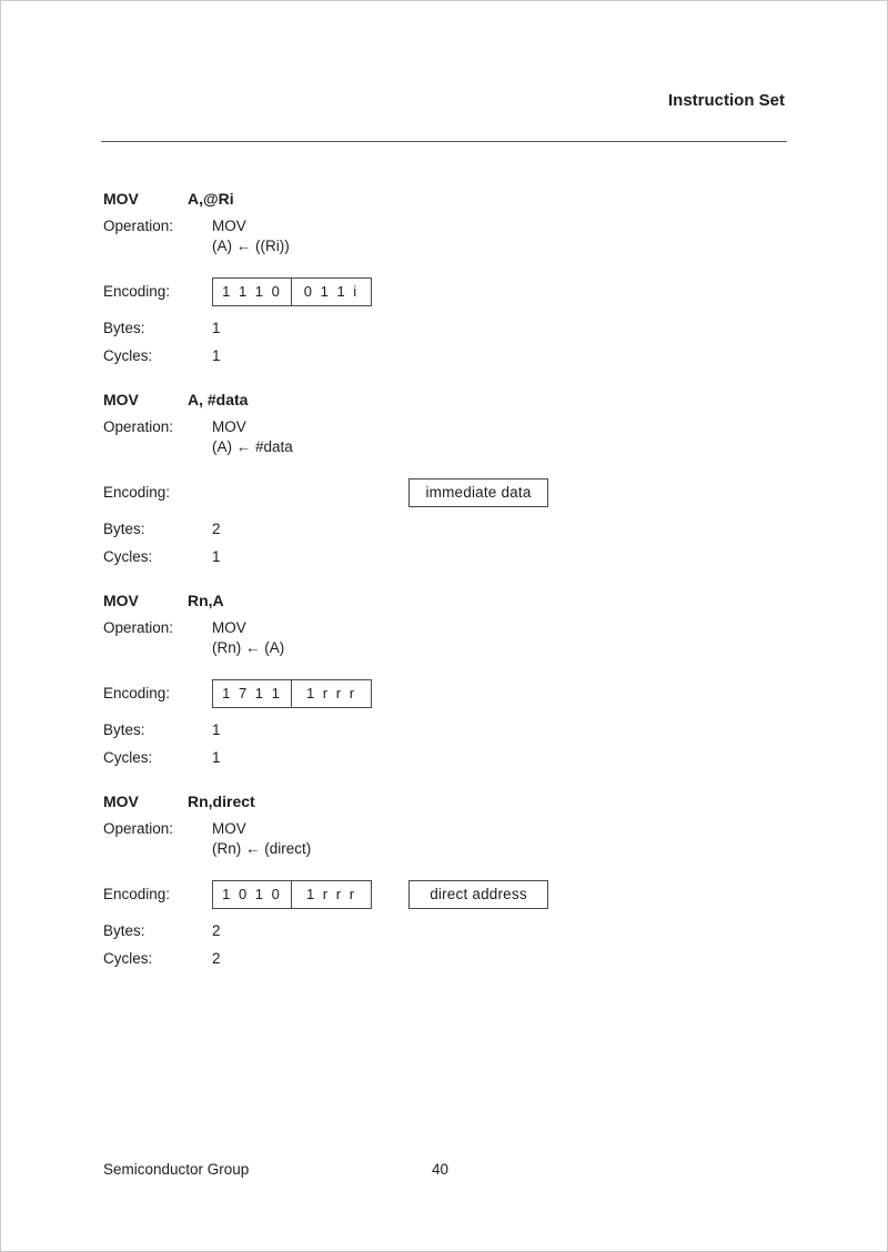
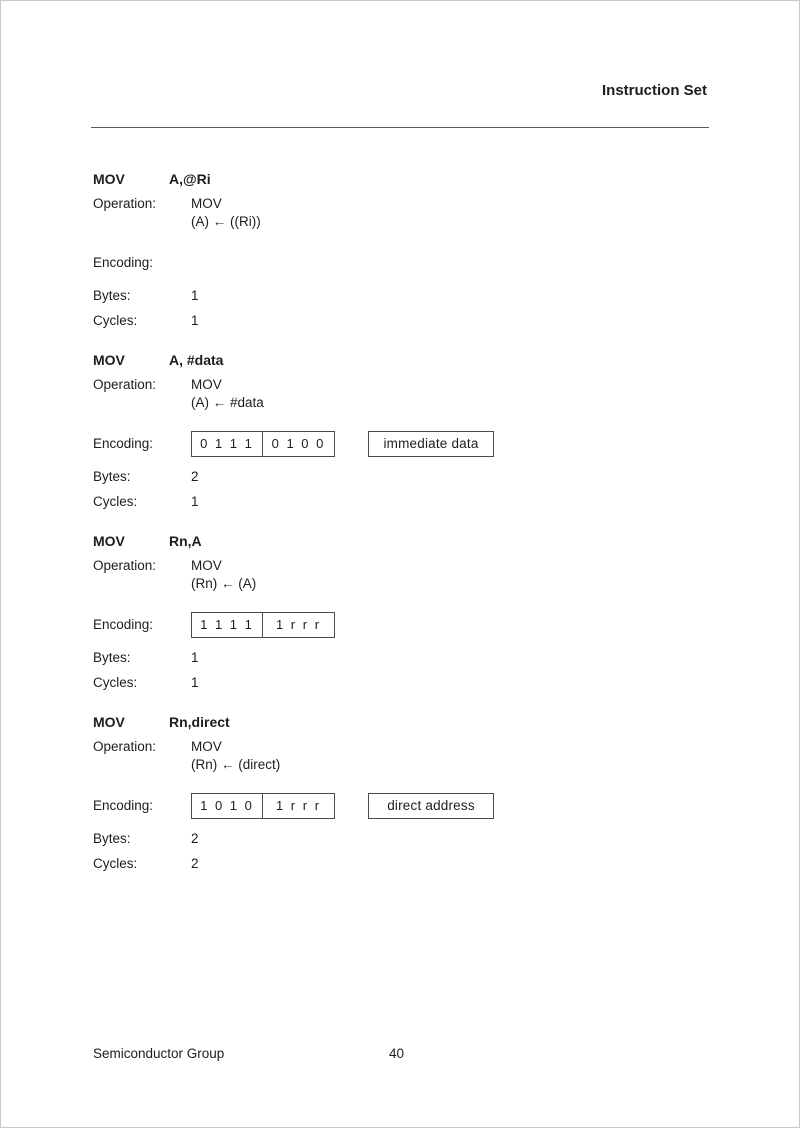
  Instruction Set
  MOV
  A,@Ri
  Operation:
  MOV
  (A) ← ((Ri))
  Encoding:
- 1 1 1 0
- 0 1 1 i
  Bytes:
  1
  Cycles:
  1
  MOV
  A, #data
  Operation:
  MOV
  (A) ← #data
  Encoding:
+ 0 1 1 1
+ 0 1 0 0
  immediate data
  Bytes:
  2
  Cycles:
  1
  MOV
  Rn,A
  Operation:
  MOV
  (Rn) ← (A)
  Encoding:
- 1 7 1 1
+ 1 1 1 1
  1 r r r
  Bytes:
  1
  Cycles:
  1
  MOV
  Rn,direct
  Operation:
  MOV
  (Rn) ← (direct)
  Encoding:
  1 0 1 0
  1 r r r
  direct address
  Bytes:
  2
  Cycles:
  2
  Semiconductor Group
  40
